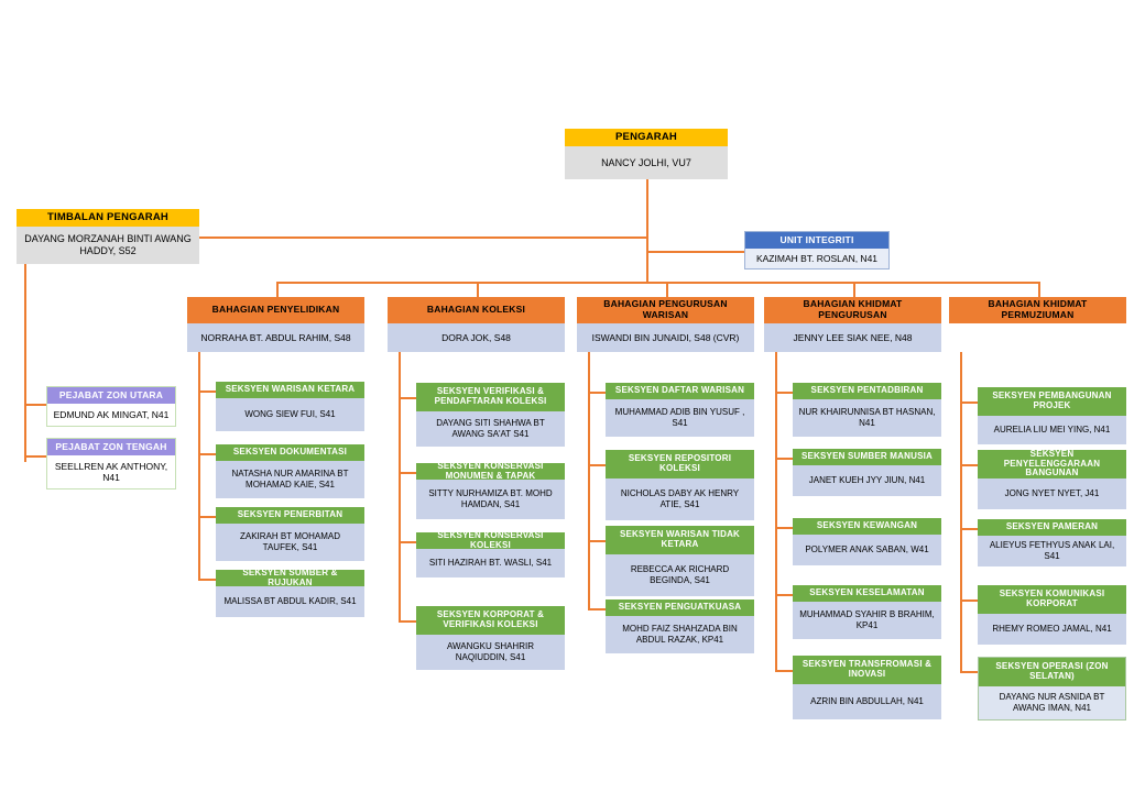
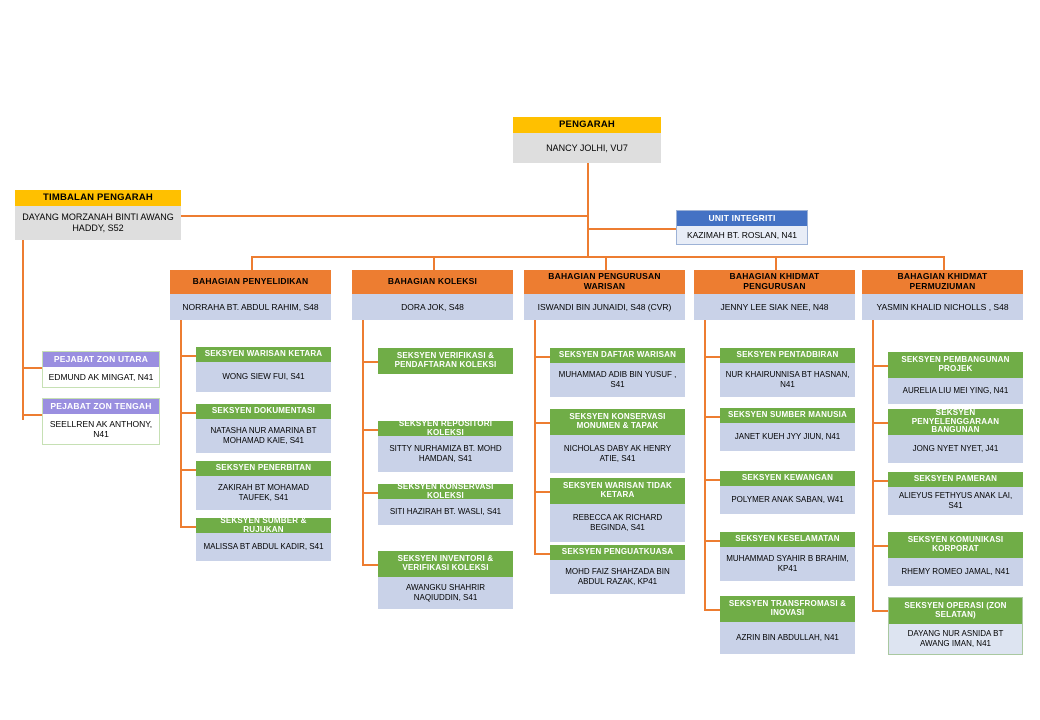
  PENGARAH
  NANCY JOLHI, VU7
  TIMBALAN PENGARAH
  DAYANG MORZANAH BINTI AWANG HADDY, S52
  UNIT INTEGRITI
  KAZIMAH BT. ROSLAN, N41
  PEJABAT ZON UTARA
  EDMUND AK MINGAT, N41
  PEJABAT ZON TENGAH
  SEELLREN AK ANTHONY, N41
  BAHAGIAN PENYELIDIKAN
  NORRAHA BT. ABDUL RAHIM, S48
  SEKSYEN WARISAN KETARA
  WONG SIEW FUI, S41
  SEKSYEN DOKUMENTASI
  NATASHA NUR AMARINA BT MOHAMAD KAIE, S41
  SEKSYEN PENERBITAN
  ZAKIRAH BT MOHAMAD TAUFEK, S41
  SEKSYEN SUMBER & RUJUKAN
  MALISSA BT ABDUL KADIR, S41
  BAHAGIAN KOLEKSI
  DORA JOK, S48
  SEKSYEN VERIFIKASI & PENDAFTARAN KOLEKSI
- DAYANG SITI SHAHWA BT AWANG SA'AT S41
- SEKSYEN KONSERVASI MONUMEN & TAPAK
+ SEKSYEN REPOSITORI KOLEKSI
  SITTY NURHAMIZA BT. MOHD HAMDAN, S41
  SEKSYEN KONSERVASI KOLEKSI
  SITI HAZIRAH BT. WASLI, S41
- SEKSYEN KORPORAT & VERIFIKASI KOLEKSI
+ SEKSYEN INVENTORI & VERIFIKASI KOLEKSI
  AWANGKU SHAHRIR NAQIUDDIN, S41
  BAHAGIAN PENGURUSAN WARISAN
  ISWANDI BIN JUNAIDI, S48 (CVR)
  SEKSYEN DAFTAR WARISAN
  MUHAMMAD ADIB BIN YUSUF , S41
- SEKSYEN REPOSITORI KOLEKSI
+ SEKSYEN KONSERVASI MONUMEN & TAPAK
  NICHOLAS DABY AK HENRY ATIE, S41
  SEKSYEN WARISAN TIDAK KETARA
  REBECCA AK RICHARD BEGINDA, S41
  SEKSYEN PENGUATKUASA
  MOHD FAIZ SHAHZADA BIN ABDUL RAZAK, KP41
  BAHAGIAN KHIDMAT PENGURUSAN
  JENNY LEE SIAK NEE, N48
  SEKSYEN PENTADBIRAN
  NUR KHAIRUNNISA BT HASNAN, N41
  SEKSYEN SUMBER MANUSIA
  JANET KUEH JYY JIUN, N41
  SEKSYEN KEWANGAN
  POLYMER ANAK SABAN, W41
  SEKSYEN KESELAMATAN
  MUHAMMAD SYAHIR B BRAHIM, KP41
  SEKSYEN TRANSFROMASI & INOVASI
  AZRIN BIN ABDULLAH, N41
  BAHAGIAN KHIDMAT PERMUZIUMAN
+ YASMIN KHALID NICHOLLS , S48
  SEKSYEN PEMBANGUNAN PROJEK
  AURELIA LIU MEI YING, N41
  SEKSYEN PENYELENGGARAAN BANGUNAN
  JONG NYET NYET, J41
  SEKSYEN PAMERAN
  ALIEYUS FETHYUS ANAK LAI, S41
  SEKSYEN KOMUNIKASI KORPORAT
  RHEMY ROMEO JAMAL, N41
  SEKSYEN OPERASI (ZON SELATAN)
  DAYANG NUR ASNIDA BT AWANG IMAN, N41
